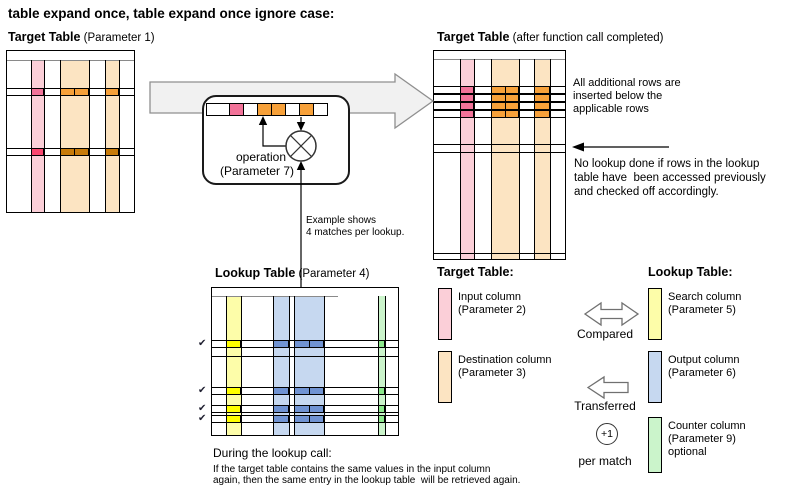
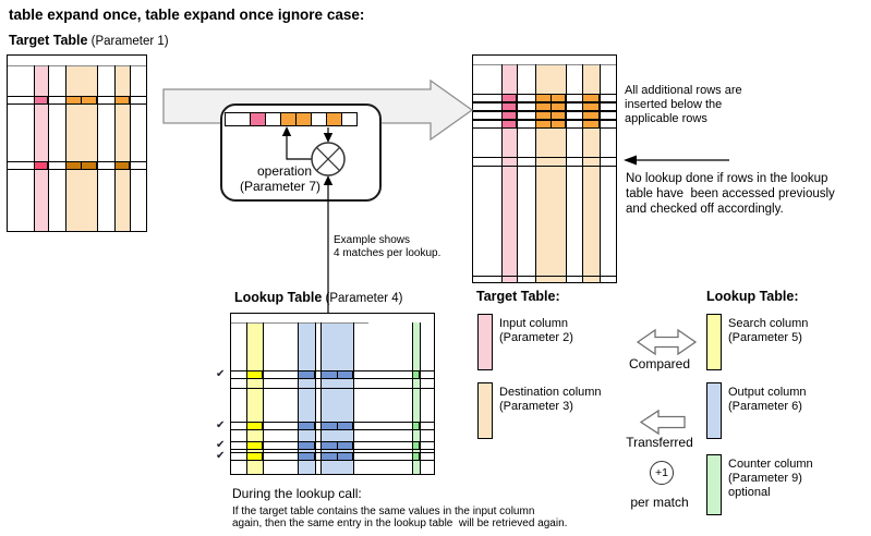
  operation
  (Parameter 7)
  table expand once, table expand once ignore case:
  Target Table (Parameter 1)
- Target Table (after function call completed)
  Lookup Table (Parameter 4)
  All additional rows are
  inserted below the
  applicable rows
  No lookup done if rows in the lookup
  table have been accessed previously
  and checked off accordingly.
  Example shows
  4 matches per lookup.
  During the lookup call:
  If the target table contains the same values in the input column
  again, then the same entry in the lookup table will be retrieved again.
  Target Table:
  Input column
  (Parameter 2)
  Destination column
  (Parameter 3)
  Lookup Table:
  Search column
  (Parameter 5)
  Output column
  (Parameter 6)
  Counter column
  (Parameter 9)
  optional
  Compared
  Transferred
  +1
  per match
  ✔
  ✔
  ✔
  ✔
